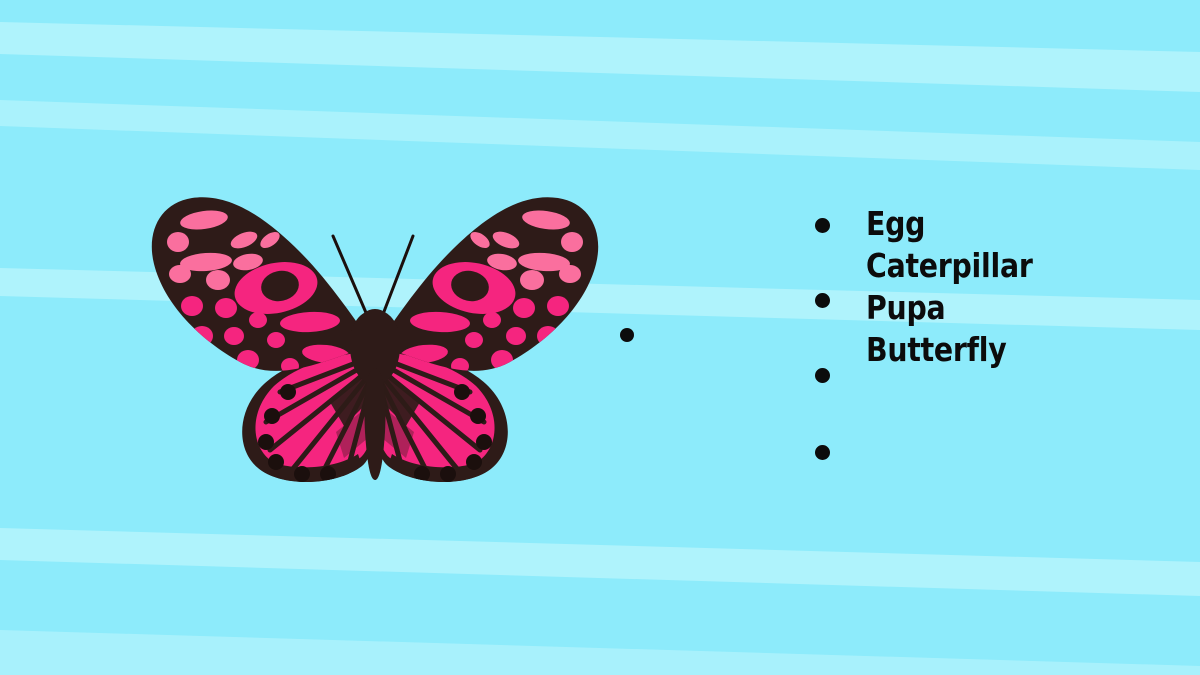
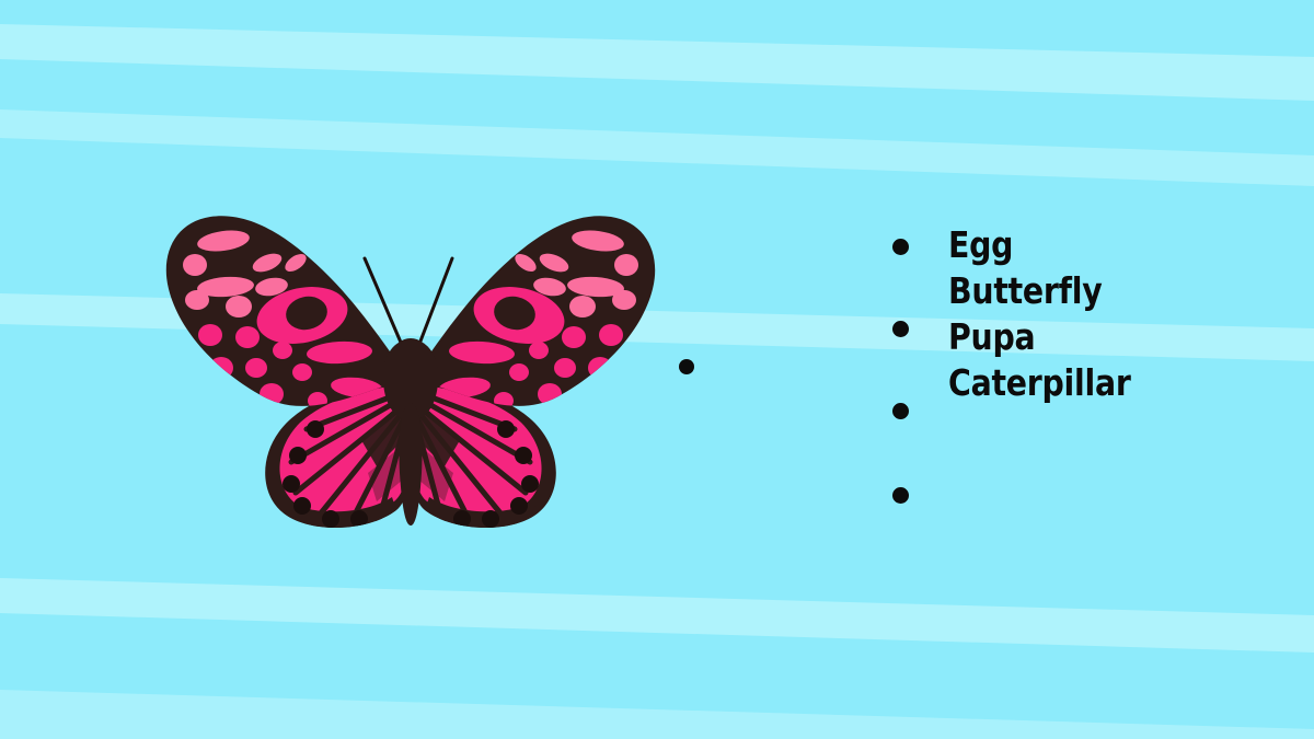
  Egg
- Caterpillar
+ Butterfly
  Pupa
- Butterfly
+ Caterpillar
